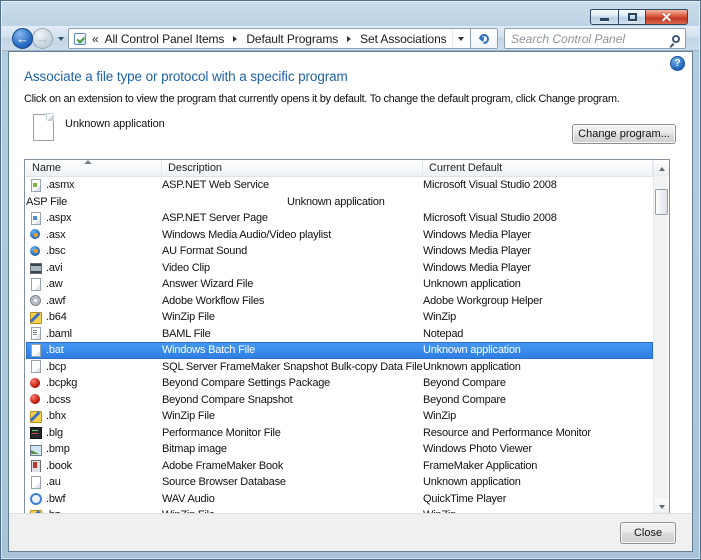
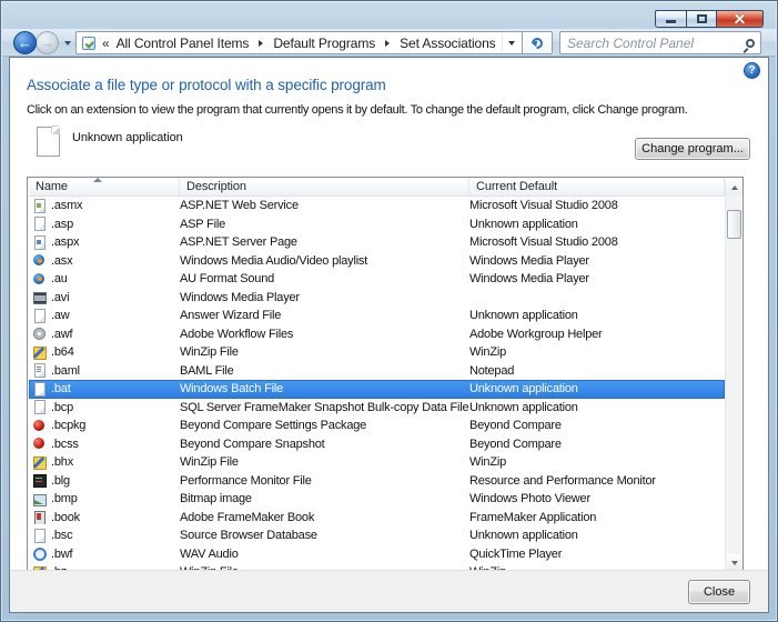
  ←
  →
  «
  All Control Panel Items
  Default Programs
  Set Associations
  Search Control Panel
  ?
  Associate a file type or protocol with a specific program
  Click on an extension to view the program that currently opens it by default. To change the default program, click Change program.
  Unknown application
  Change program...
  Name
  Description
  Current Default
  .asmx
  ASP.NET Web Service
  Microsoft Visual Studio 2008
+ .asp
  ASP File
  Unknown application
  .aspx
  ASP.NET Server Page
  Microsoft Visual Studio 2008
  .asx
  Windows Media Audio/Video playlist
  Windows Media Player
- .bsc
+ .au
  AU Format Sound
  Windows Media Player
  .avi
- Video Clip
  Windows Media Player
  .aw
  Answer Wizard File
  Unknown application
  .awf
  Adobe Workflow Files
  Adobe Workgroup Helper
  .b64
  WinZip File
  WinZip
  .baml
  BAML File
  Notepad
  .bat
  Windows Batch File
  Unknown application
  .bcp
  SQL Server FrameMaker Snapshot Bulk-copy Data File
  Unknown application
  .bcpkg
  Beyond Compare Settings Package
  Beyond Compare
  .bcss
  Beyond Compare Snapshot
  Beyond Compare
  .bhx
  WinZip File
  WinZip
  .blg
  Performance Monitor File
  Resource and Performance Monitor
  .bmp
  Bitmap image
  Windows Photo Viewer
  .book
  Adobe FrameMaker Book
  FrameMaker Application
- .au
+ .bsc
  Source Browser Database
  Unknown application
  .bwf
  WAV Audio
  QuickTime Player
  Close
